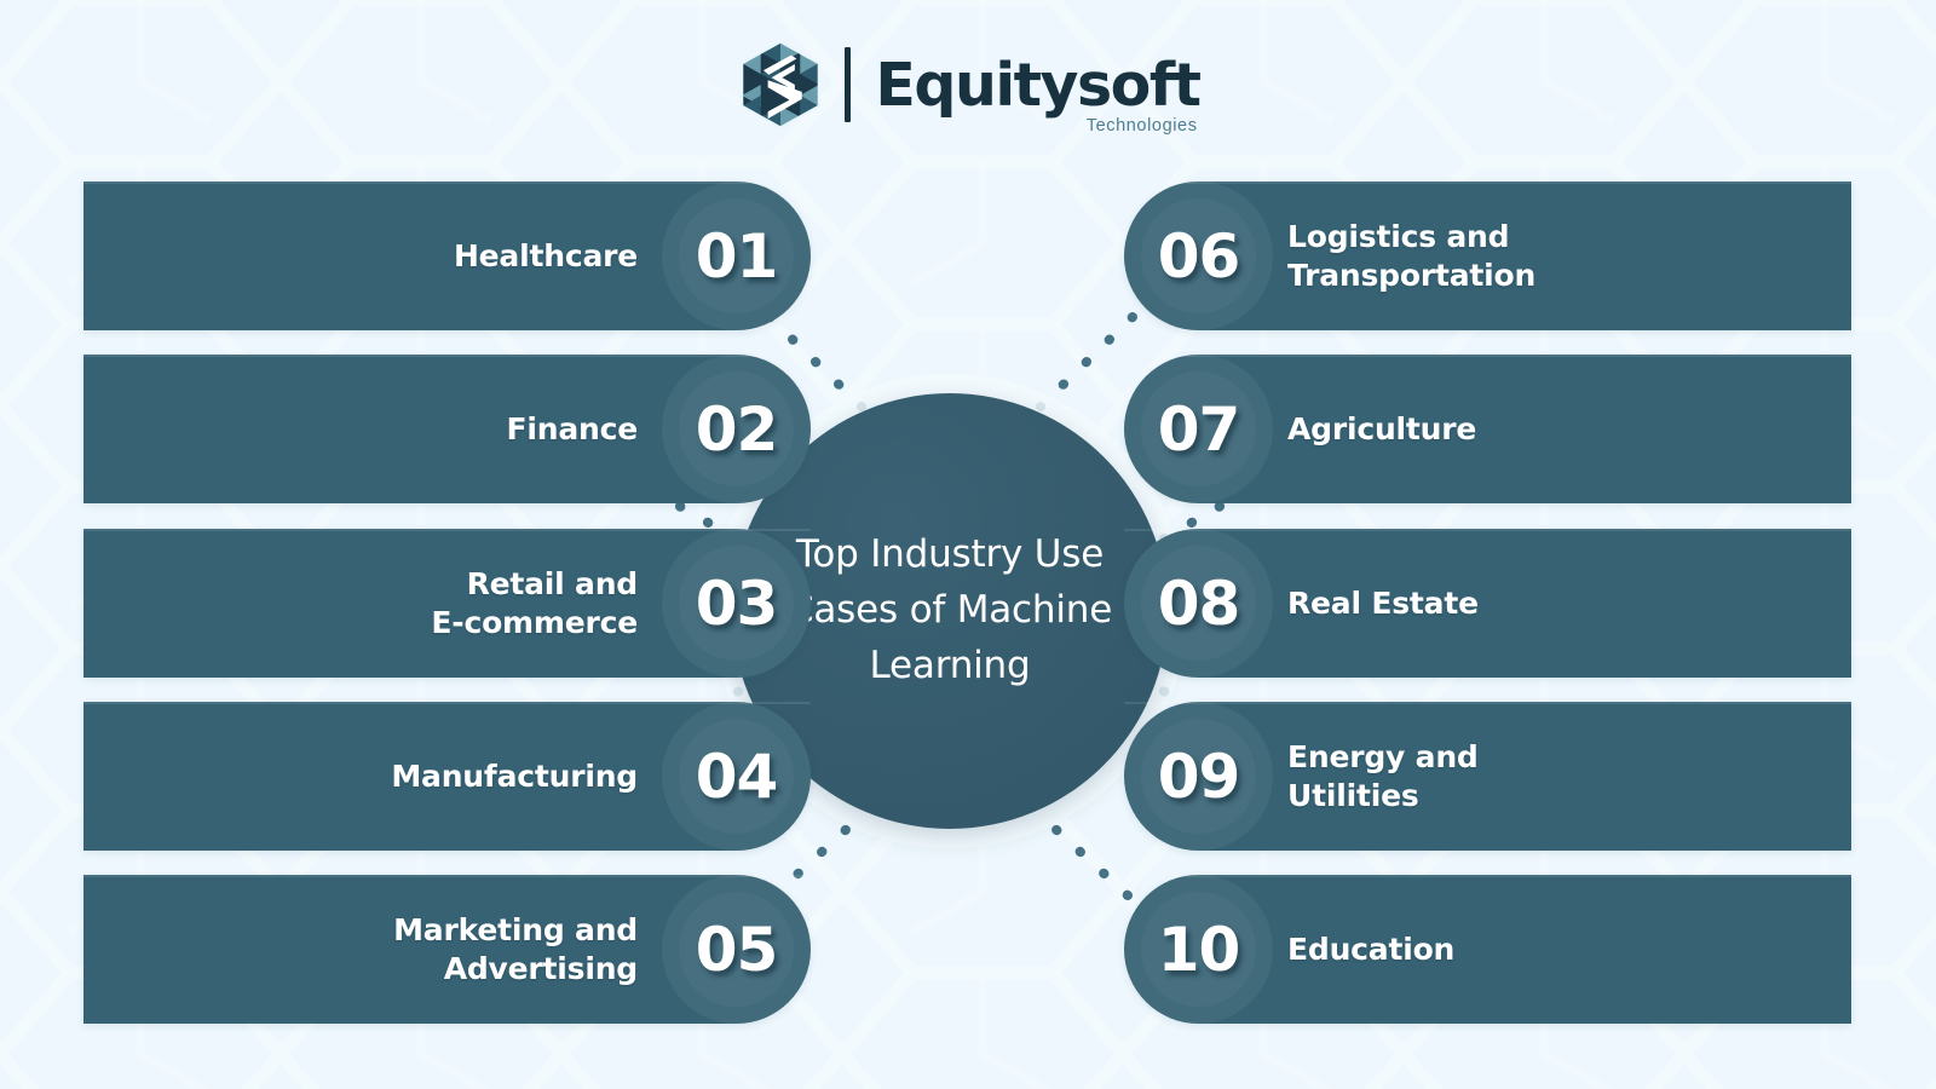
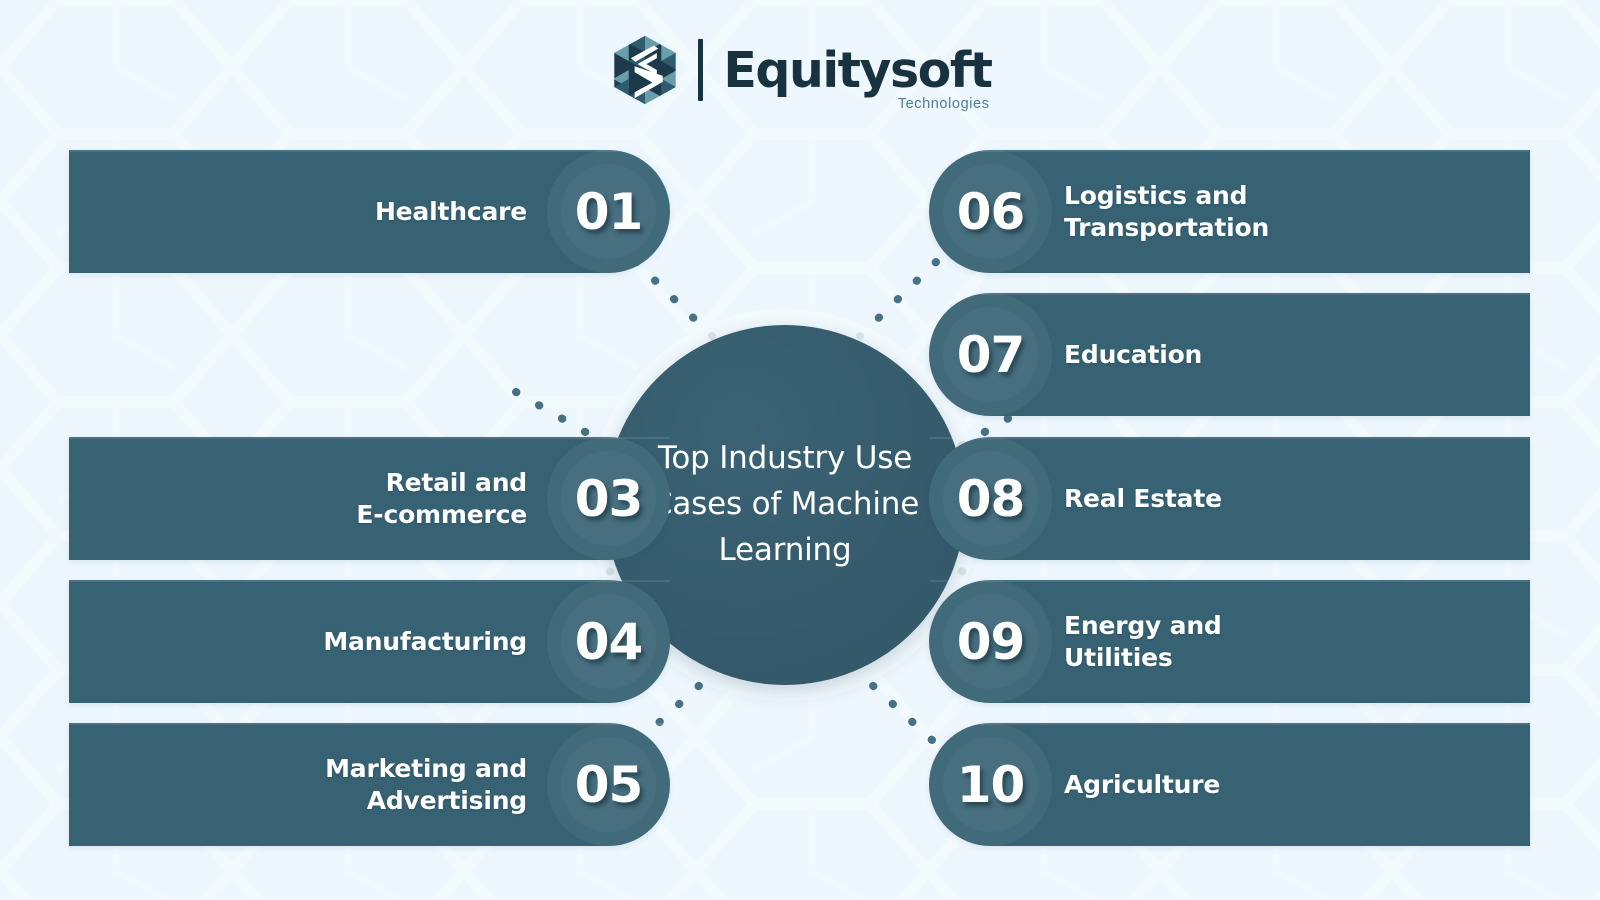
  Equitysoft
  Technologies
  Top Industry Use
  ases of Machine
  Learning
  Healthcare
  01
- Finance
- 02
  Retail and
  E-commerce
  03
  Manufacturing
  04
  Marketing and
  Advertising
  05
  06
  Logistics and
  Transportation
  07
- Agriculture
+ Education
  08
  Real Estate
  09
  Energy and
  Utilities
  10
- Education
+ Agriculture
